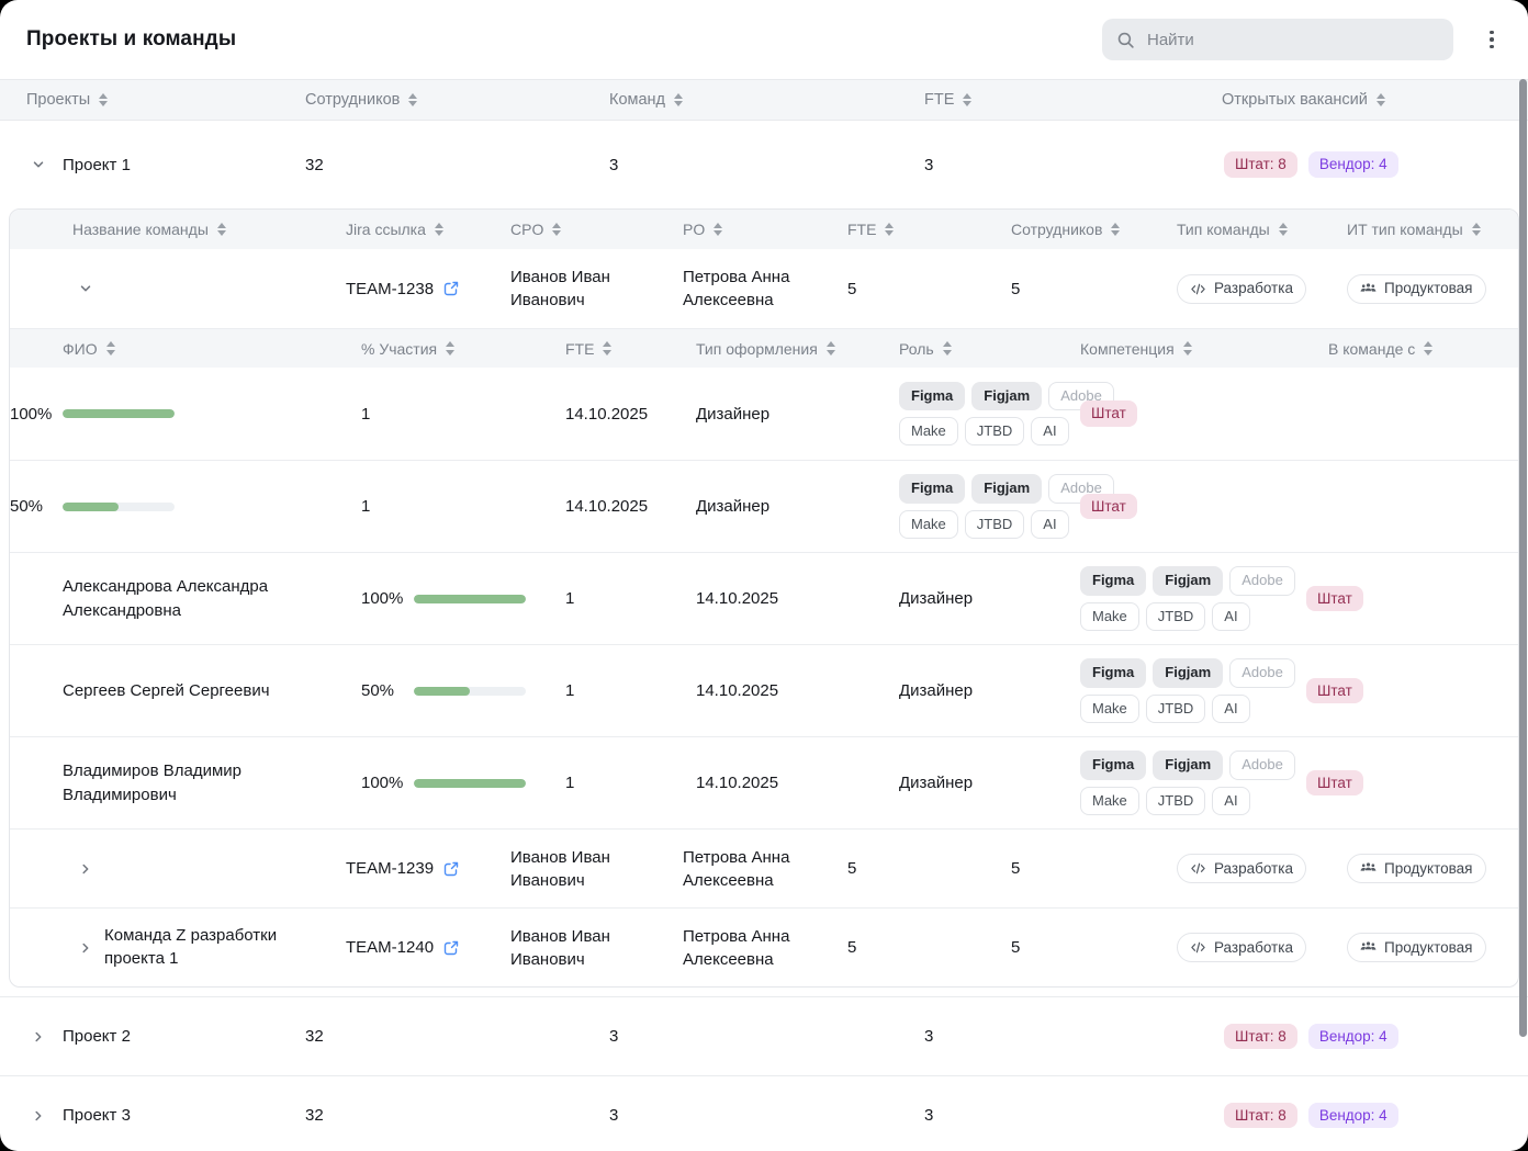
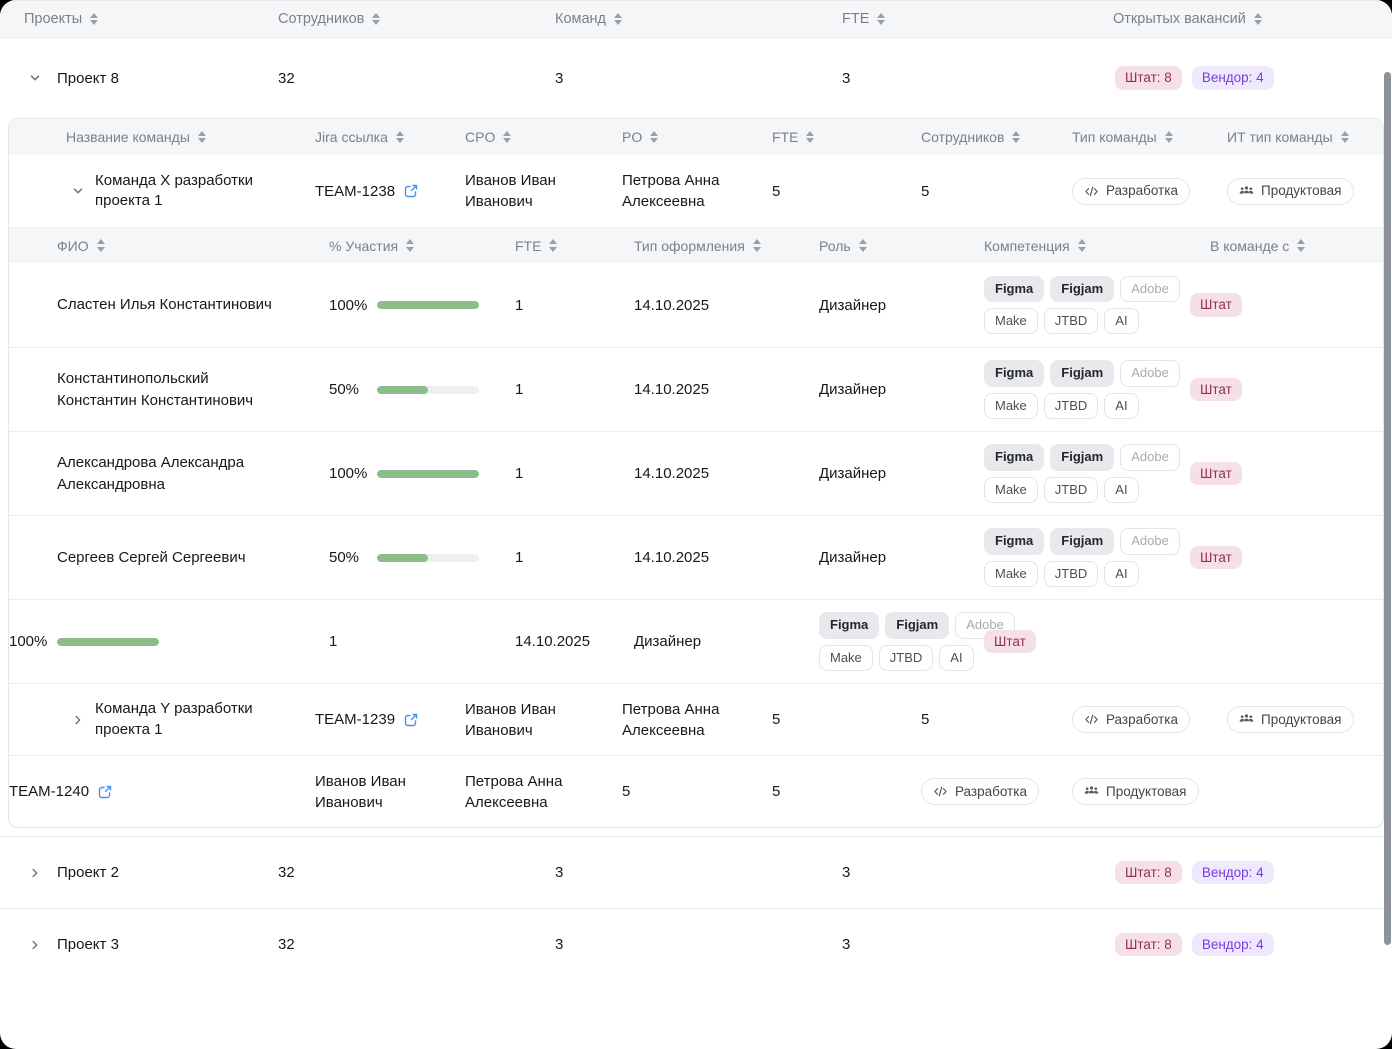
- Проекты и команды
- Найти
  Проекты
  Сотрудников
  Команд
  FTE
  Открытых вакансий
- Проект 1
+ Проект 8
  32
  3
  3
  Штат: 8
  Вендор: 4
  Название команды
  Jira ссылка
  CPO
  PO
  FTE
  Сотрудников
  Тип команды
  ИТ тип команды
+ Команда X разработки проекта 1
  TEAM-1238
  Иванов Иван Иванович
  Петрова Анна Алексеевна
  5
  5
  Разработка
  Продуктовая
  ФИО
  % Участия
  FTE
  Тип оформления
  Роль
  Компетенция
  В команде с
+ Сластен Илья Константинович
  100%
  1
  14.10.2025
  Дизайнер
  Figma
  Figjam
  Adobe
  Make
  JTBD
  AI
  Штат
+ Константинопольский Константин Константинович
  50%
  1
  14.10.2025
  Дизайнер
  Figma
  Figjam
  Adobe
  Make
  JTBD
  AI
  Штат
  Александрова Александра Александровна
  100%
  1
  14.10.2025
  Дизайнер
  Figma
  Figjam
  Adobe
  Make
  JTBD
  AI
  Штат
  Сергеев Сергей Сергеевич
  50%
  1
  14.10.2025
  Дизайнер
  Figma
  Figjam
  Adobe
  Make
  JTBD
  AI
  Штат
- Владимиров Владимир Владимирович
  100%
  1
  14.10.2025
  Дизайнер
  Figma
  Figjam
  Adobe
  Make
  JTBD
  AI
  Штат
+ Команда Y разработки проекта 1
  TEAM-1239
  Иванов Иван Иванович
  Петрова Анна Алексеевна
  5
  5
  Разработка
  Продуктовая
- Команда Z разработки проекта 1
  TEAM-1240
  Иванов Иван Иванович
  Петрова Анна Алексеевна
  5
  5
  Разработка
  Продуктовая
  Проект 2
  32
  3
  3
  Штат: 8
  Вендор: 4
  Проект 3
  32
  3
  3
  Штат: 8
  Вендор: 4
